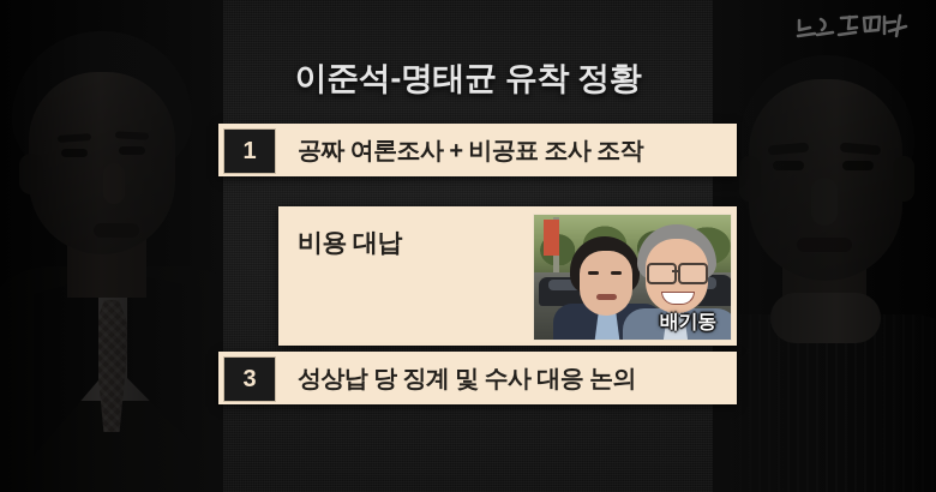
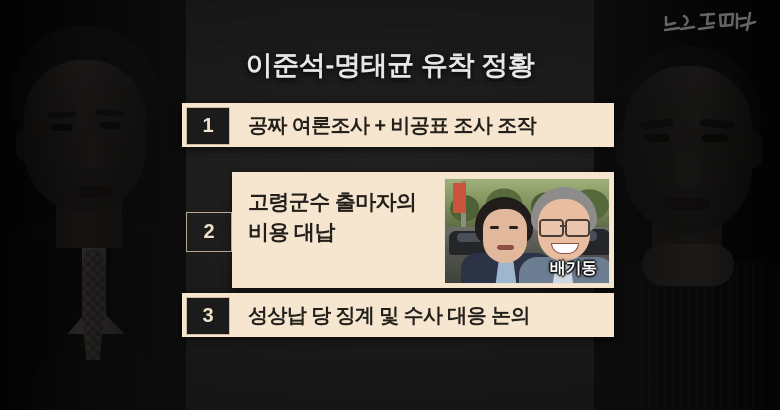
  이준석-명태균 유착 정황
  1
  공짜 여론조사 + 비공표 조사 조작
+ 2
+ 고령군수 출마자의
  비용 대납
  배기동
  3
  성상납 당 징계 및 수사 대응 논의
